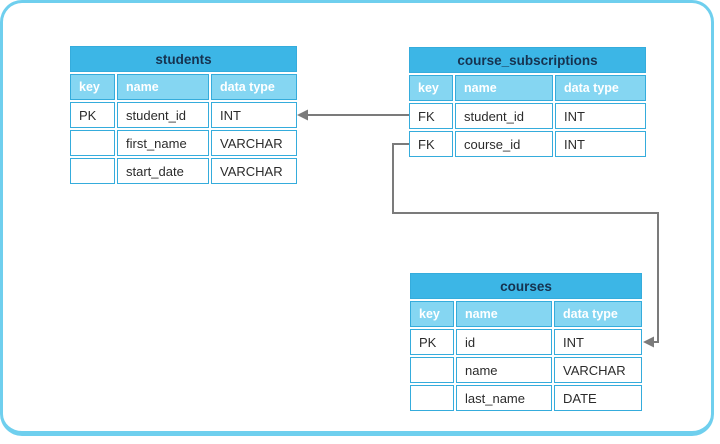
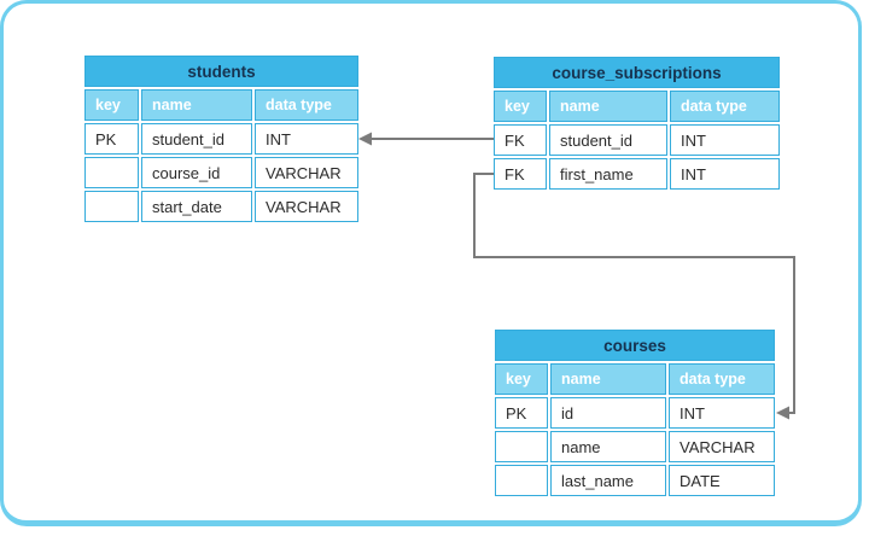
  students
  key
  name
  data type
  PK
  student_id
  INT
- first_name
+ course_id
  VARCHAR
  start_date
  VARCHAR
  course_subscriptions
  key
  name
  data type
  FK
  student_id
  INT
  FK
- course_id
+ first_name
  INT
  courses
  key
  name
  data type
  PK
  id
  INT
  name
  VARCHAR
  last_name
  DATE
